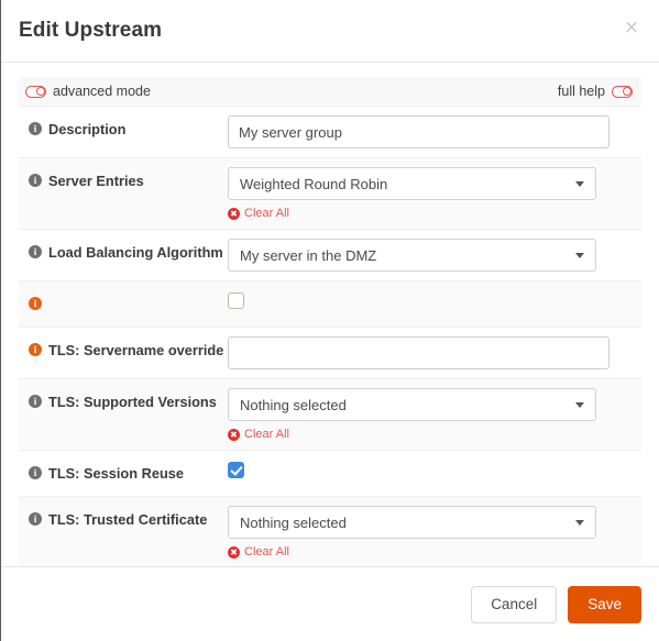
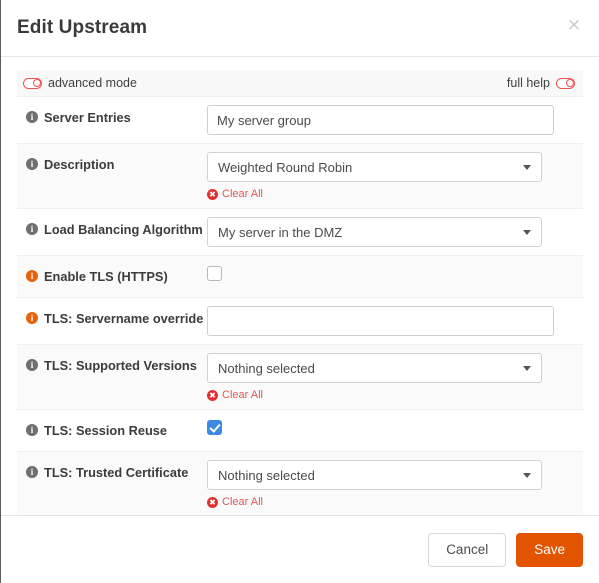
  Edit Upstream
  ×
  advanced mode
  full help
  i
- Description
+ Server Entries
  My server group
  i
- Server Entries
+ Description
  Weighted Round Robin
  ✖
  Clear All
  i
  Load Balancing Algorithm
  My server in the DMZ
  i
+ Enable TLS (HTTPS)
  i
  TLS: Servername override
  i
  TLS: Supported Versions
  Nothing selected
  ✖
  Clear All
  i
  TLS: Session Reuse
  i
  TLS: Trusted Certificate
  Nothing selected
  ✖
  Clear All
  Cancel
  Save
